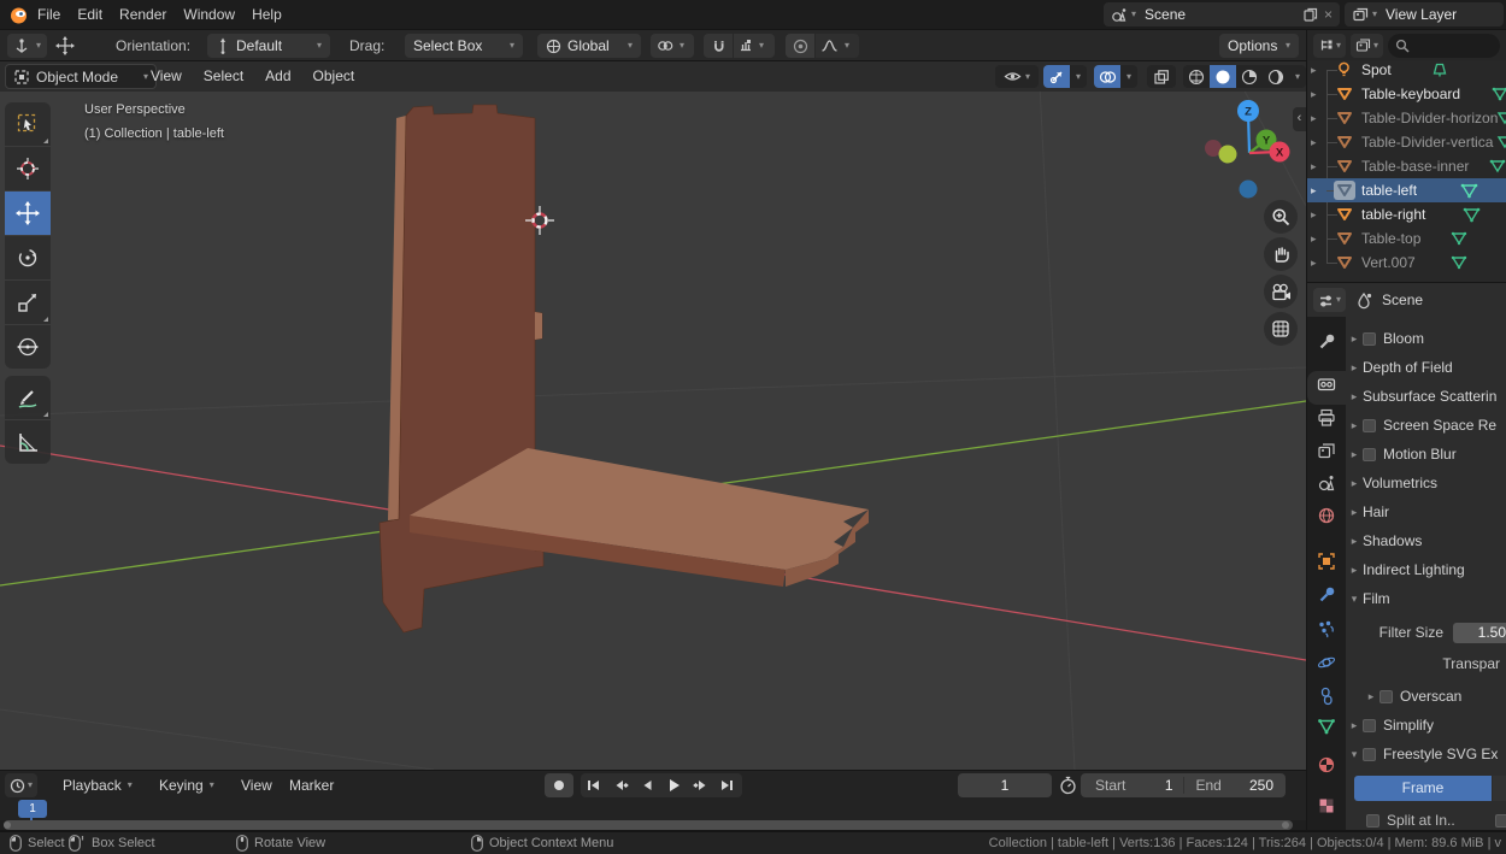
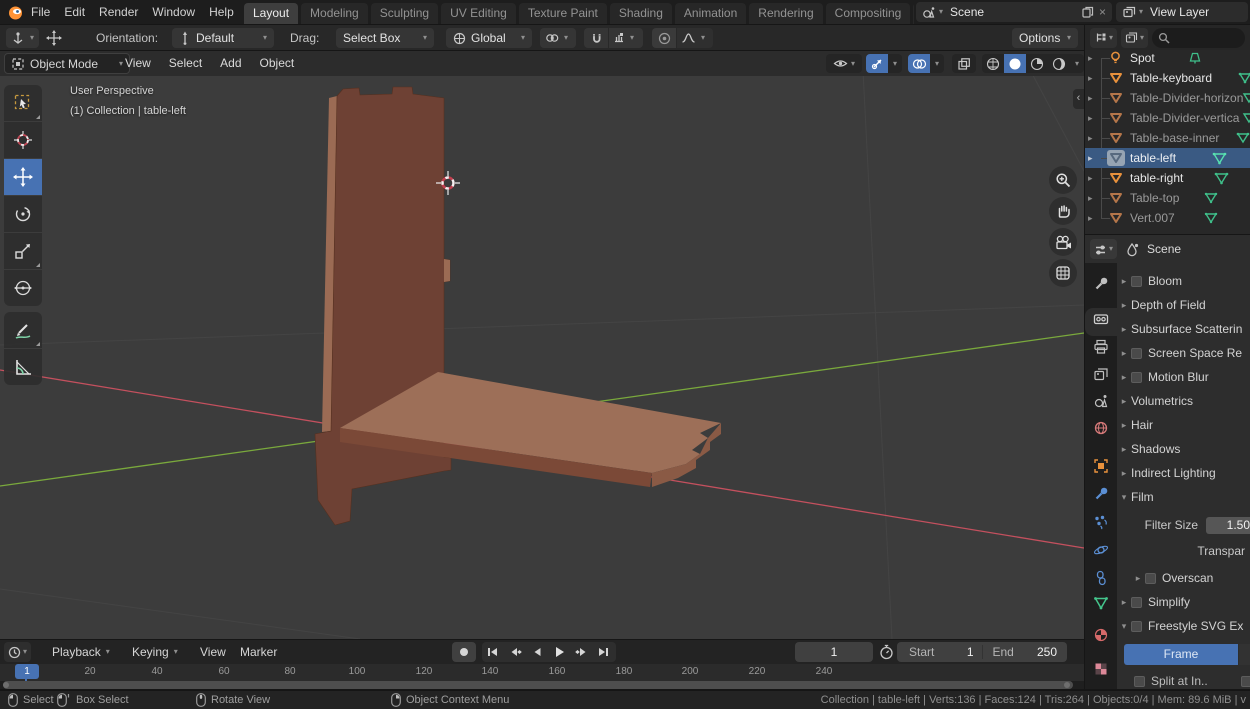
  File
  Edit
  Render
  Window
  Help
+ Layout
+ Modeling
+ Sculpting
+ UV Editing
+ Texture Paint
+ Shading
+ Animation
+ Rendering
+ Compositing
  ▾
  Scene
  ×
  ▾
  View Layer
  ▾
  Orientation:
  Default
  ▾
  Drag:
  Select Box
  ▾
  Global
  ▾
  ▾
  ▾
  ▾
  Options
  ▾
  Object Mode
  ▾
  View
  Select
  Add
  Object
  ▾
  ▾
  ▾
  ▾
  User Perspective
  (1) Collection | table-left
- Z
- Y
- X
  ‹
  ▾
  ▾
  ▸
  Spot
  ▸
  Table-keyboard
  ▸
  Table-Divider-horizon
  ▸
  Table-Divider-vertica
  ▸
  Table-base-inner
  ▸
  table-left
  ▸
  table-right
  ▸
  Table-top
  ▸
  Vert.007
  ▾
  Scene
  ▸
  Bloom
  ▸
  Depth of Field
  ▸
  Subsurface Scatterin
  ▸
  Screen Space Re
  ▸
  Motion Blur
  ▸
  Volumetrics
  ▸
  Hair
  ▸
  Shadows
  ▸
  Indirect Lighting
  ▾
  Film
  Filter Size
  1.50
  Transpar
  ▸
  Overscan
  ▸
  Simplify
  ▾
  Freestyle SVG Ex
  Frame
  Split at In..
  ▾
  Playback
  ▾
  Keying
  ▾
  View
  Marker
  1
  Start
  1
  End
  250
+ 20
+ 40
+ 60
+ 80
+ 100
+ 120
+ 140
+ 160
+ 180
+ 200
+ 220
+ 240
  1
  Select
  Box Select
  Rotate View
  Object Context Menu
  Collection | table-left | Verts:136 | Faces:124 | Tris:264 | Objects:0/4 | Mem: 89.6 MiB | v
